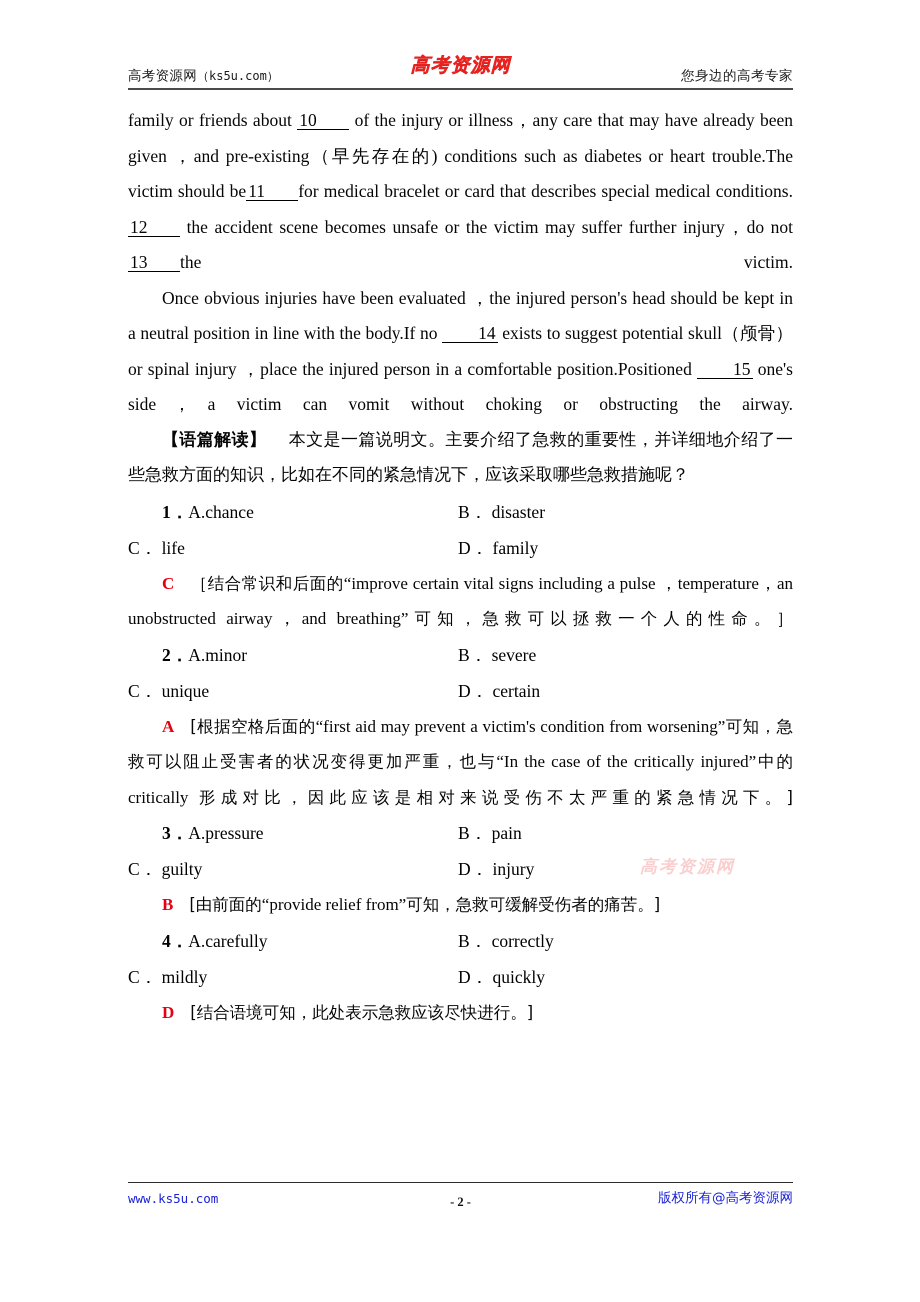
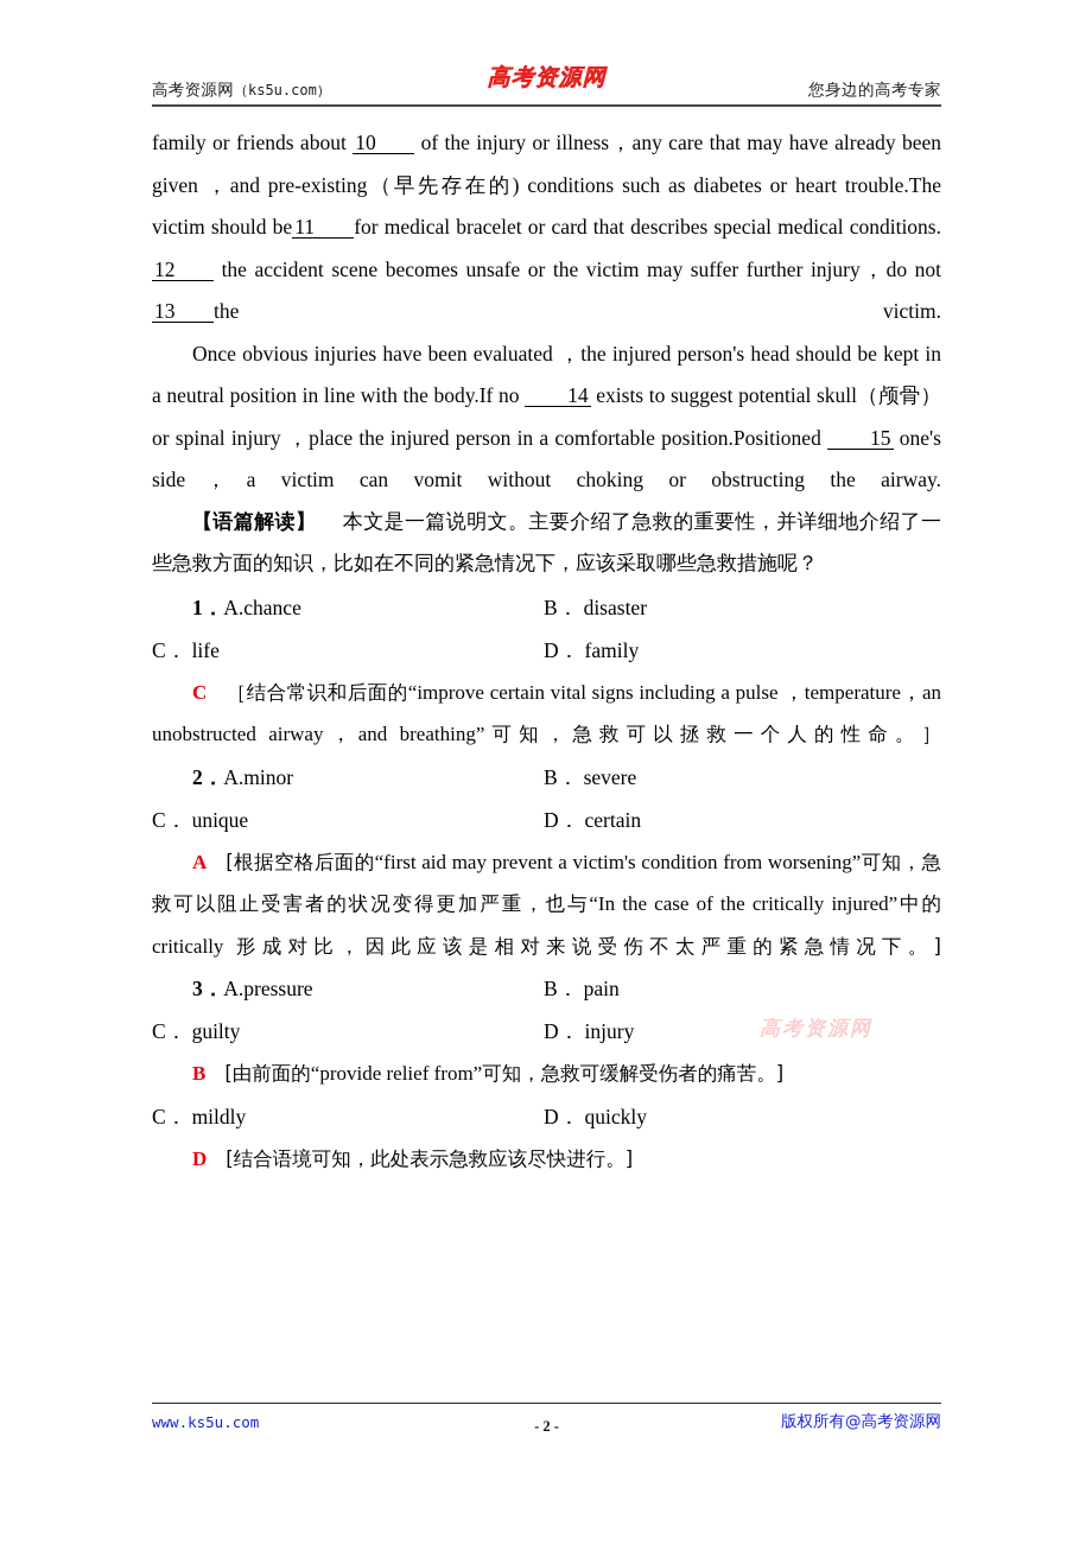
  高考资源网（ks5u.com）
  高考资源网
  您身边的高考专家
  family or friends about 10 of the injury or illness，any care that may have already been given ，and pre‑existing（早先存在的) conditions such as diabetes or heart trouble.The victim should be11 for medical bracelet or card that describes special medical conditions.12 the accident scene becomes unsafe or the victim may suffer further injury，do not13 the victim.
  Once obvious injuries have been evaluated ，the injured person's head should be kept in a neutral position in line with the body.If no 14 exists to suggest potential skull（颅骨）or spinal injury ，place the injured person in a comfortable position.Positioned 15 one's side，a victim can vomit without choking or obstructing the airway.
  【语篇解读】 本文是一篇说明文。主要介绍了急救的重要性，并详细地介绍了一些急救方面的知识，比如在不同的紧急情况下，应该采取哪些急救措施呢？
  1．A.chance
  B． disaster
  C． life
  D． family
  C ［结合常识和后面的“improve certain vital signs including a pulse ，temperature，an unobstructed airway，and breathing”可知，急救可以拯救一个人的性命。］
  2．A.minor
  B． severe
  C． unique
  D． certain
  A [根据空格后面的“first aid may prevent a victim's condition from worsening”可知，急救可以阻止受害者的状况变得更加严重，也与“In the case of the critically injured”中的 critically 形成对比，因此应该是相对来说受伤不太严重的紧急情况下。]
  3．A.pressure
  B． pain
  C． guilty
  D． injury
  B [由前面的“provide relief from”可知，急救可缓解受伤者的痛苦。]
- 4．A.carefully
- B． correctly
  C． mildly
  D． quickly
  D [结合语境可知，此处表示急救应该尽快进行。]
  高考资源网
  www.ks5u.com
  - 2 -
  版权所有@高考资源网
